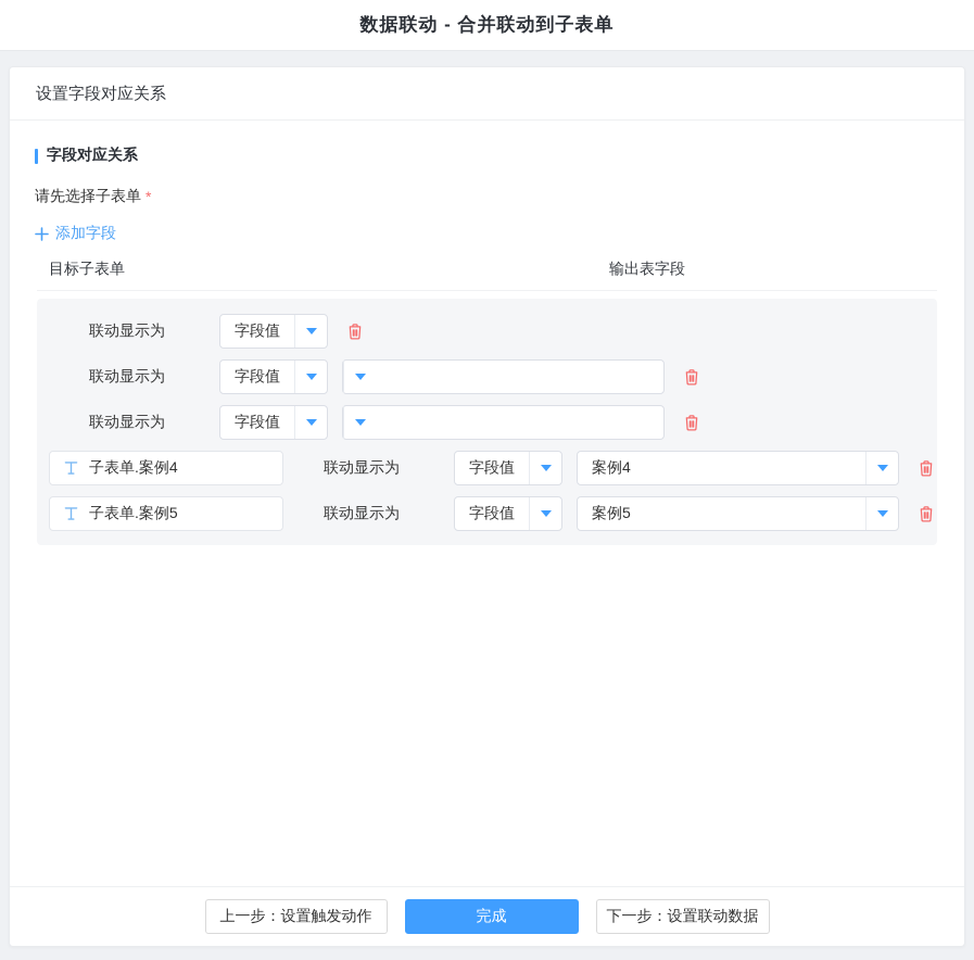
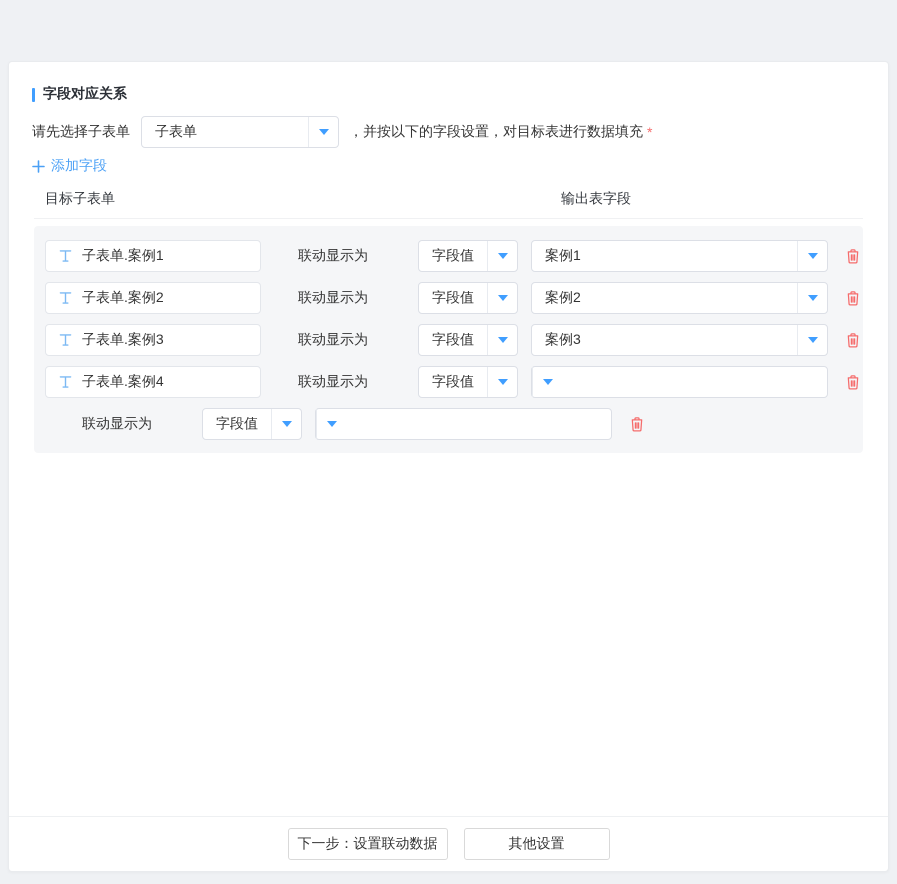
- 数据联动 - 合并联动到子表单
- 设置字段对应关系
  字段对应关系
  请先选择子表单
+ 子表单
+ ，并按以下的字段设置，对目标表进行数据填充
  *
  添加字段
  目标子表单
  输出表字段
+ 子表单.案例1
  联动显示为
  字段值
+ 案例1
+ 子表单.案例2
  联动显示为
  字段值
+ 案例2
+ 子表单.案例3
  联动显示为
  字段值
+ 案例3
  子表单.案例4
  联动显示为
  字段值
- 案例4
- 子表单.案例5
  联动显示为
  字段值
- 案例5
- 上一步：设置触发动作
- 完成
  下一步：设置联动数据
+ 其他设置
